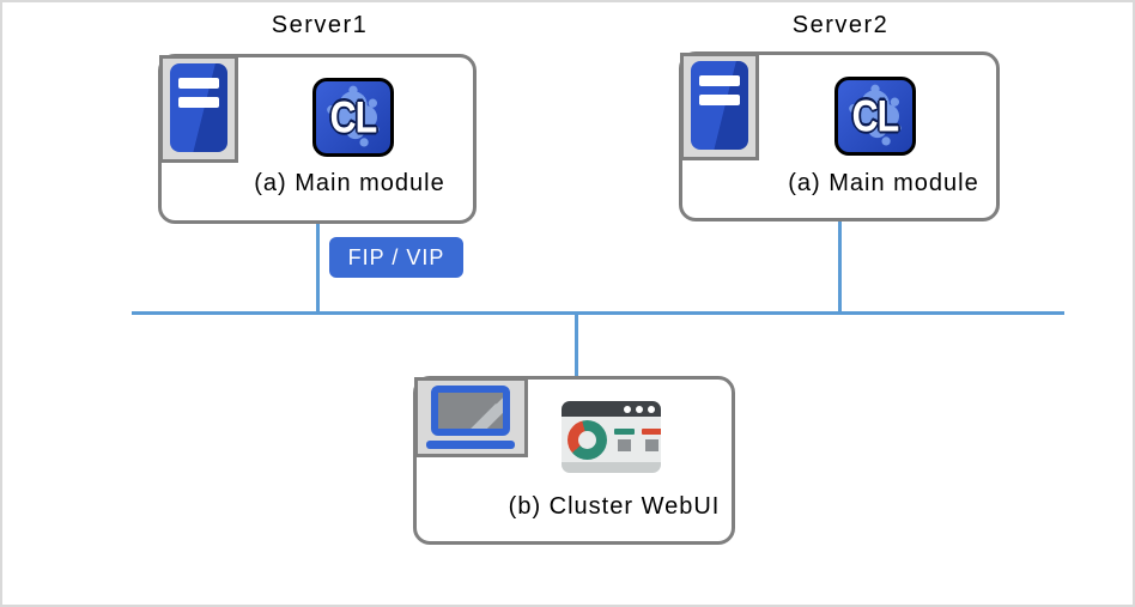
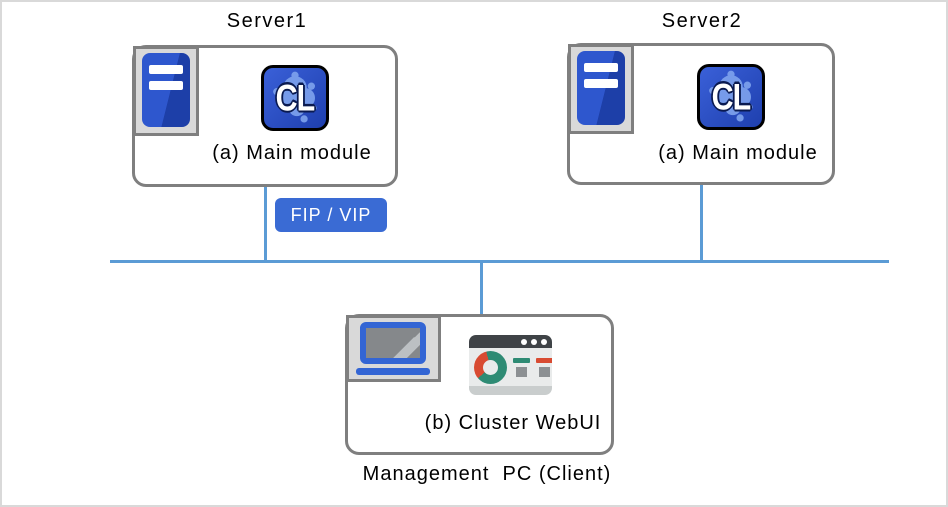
  Server1
  Server2
  CL
  (a) Main module
  CL
  (a) Main module
  FIP / VIP
  (b) Cluster WebUI
+ Management PC (Client)
